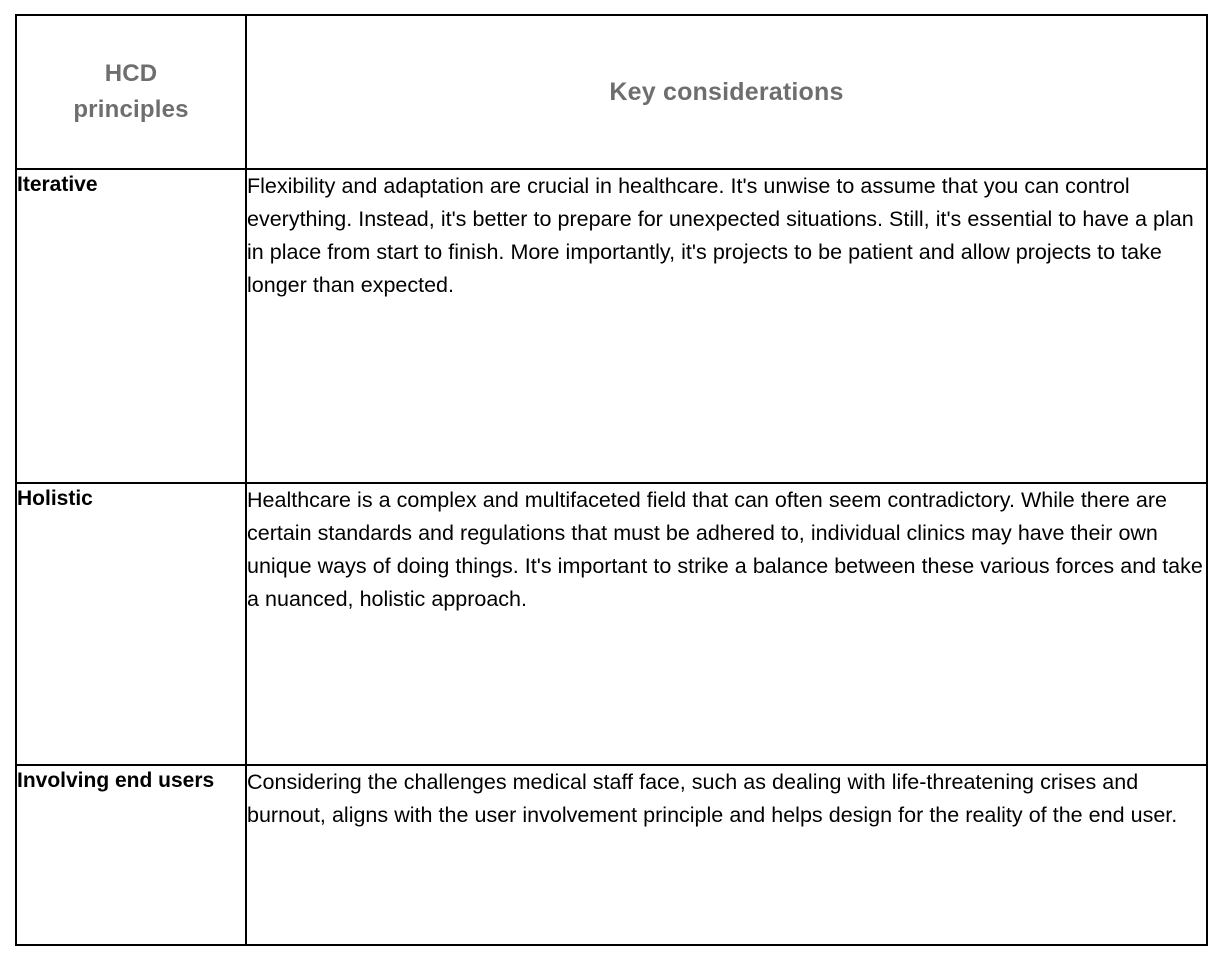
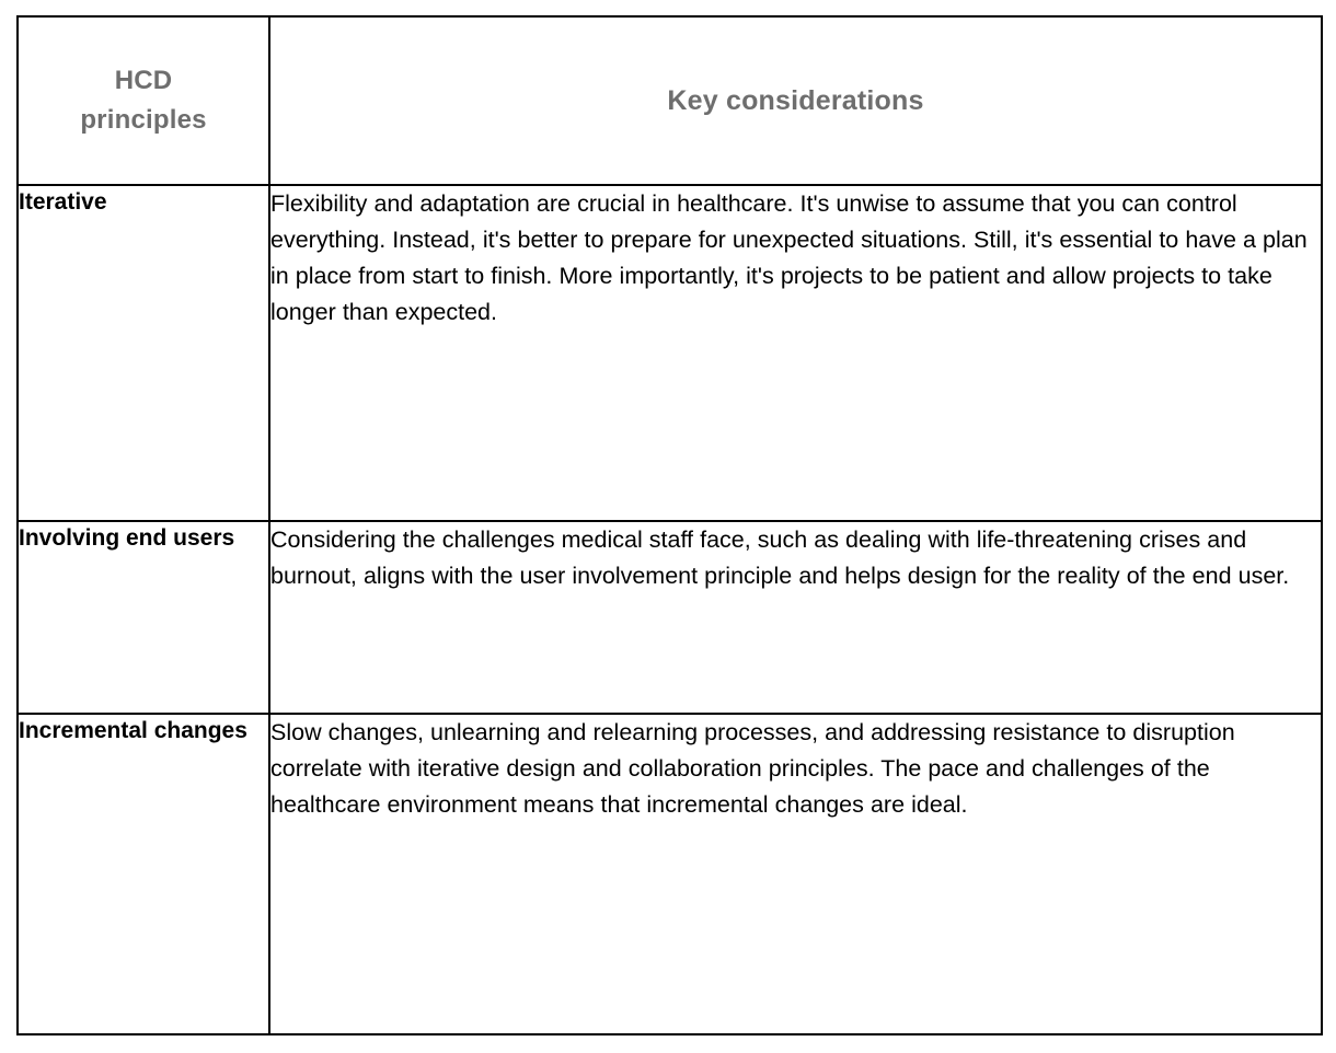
  HCD principles	Key considerations
  Iterative	Flexibility and adaptation are crucial in healthcare. It's unwise to assume that you can control everything. Instead, it's better to prepare for unexpected situations. Still, it's essential to have a plan in place from start to finish. More importantly, it's projects to be patient and allow projects to take longer than expected.
- Holistic	Healthcare is a complex and multifaceted field that can often seem contradictory. While there are certain standards and regulations that must be adhered to, individual clinics may have their own unique ways of doing things. It's important to strike a balance between these various forces and take a nuanced, holistic approach.
  Involving end users	Considering the challenges medical staff face, such as dealing with life-threatening crises and burnout, aligns with the user involvement principle and helps design for the reality of the end user.
+ Incremental changes	Slow changes, unlearning and relearning processes, and addressing resistance to disruption correlate with iterative design and collaboration principles. The pace and challenges of the healthcare environment means that incremental changes are ideal.
